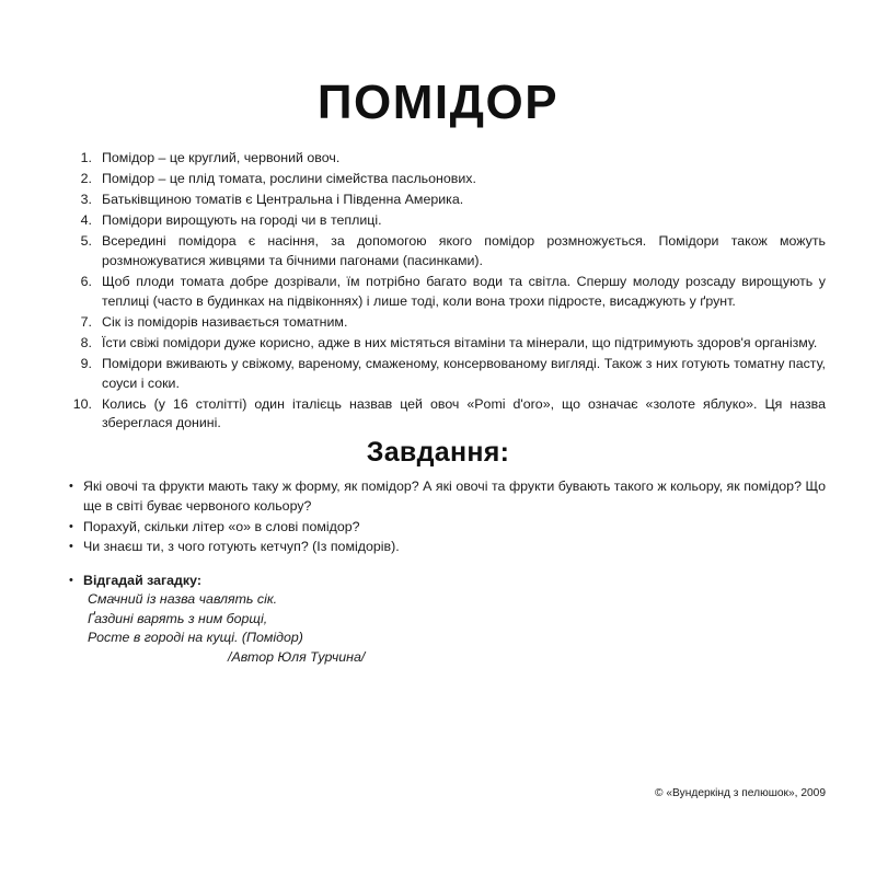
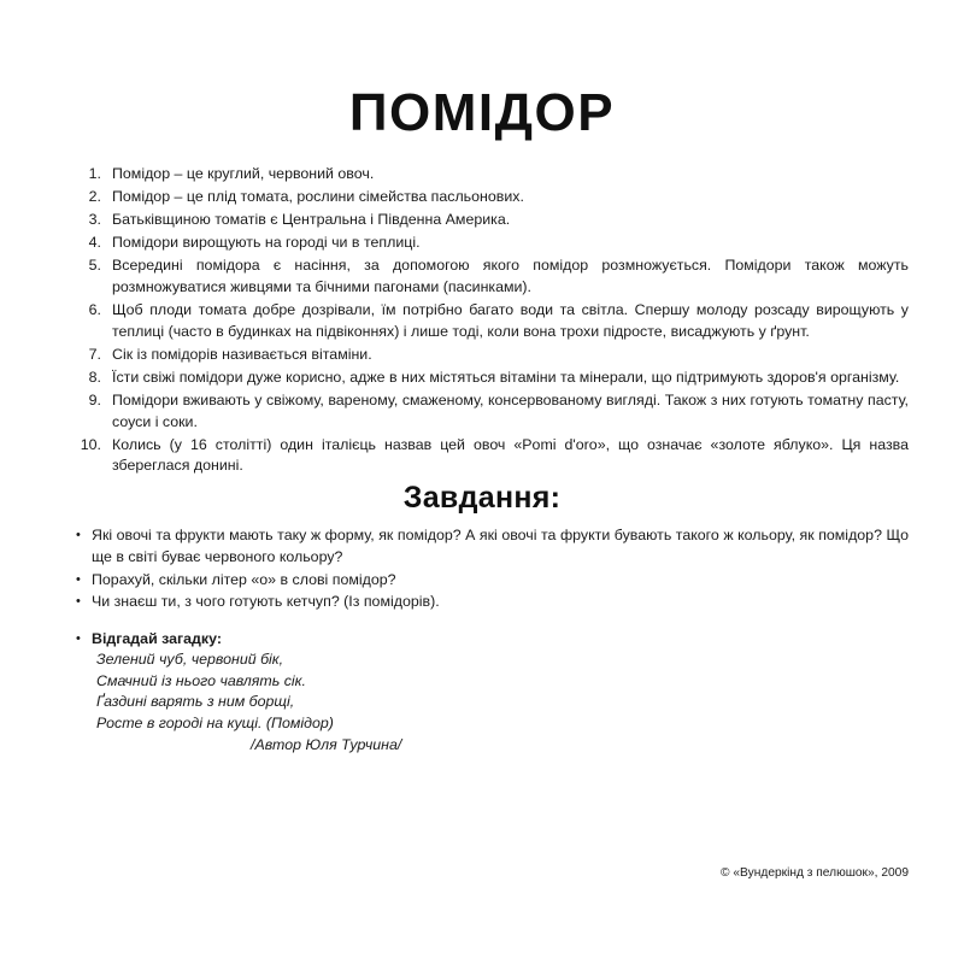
  ПОМІДОР
  1.
  Помідор – це круглий, червоний овоч.
  2.
  Помідор – це плід томата, рослини сімейства пасльонових.
  3.
  Батьківщиною томатів є Центральна і Південна Америка.
  4.
  Помідори вирощують на городі чи в теплиці.
  5.
  Всередині помідора є насіння, за допомогою якого помідор розмножується. Помідори також можуть розмножуватися живцями та бічними пагонами (пасинками).
  6.
  Щоб плоди томата добре дозрівали, їм потрібно багато води та світла. Спершу молоду розсаду вирощують у теплиці (часто в будинках на підвіконнях) і лише тоді, коли вона трохи підросте, висаджують у ґрунт.
  7.
- Сік із помідорів називається томатним.
+ Сік із помідорів називається вітаміни.
  8.
  Їсти свіжі помідори дуже корисно, адже в них містяться вітаміни та мінерали, що підтримують здоров'я організму.
  9.
  Помідори вживають у свіжому, вареному, смаженому, консервованому вигляді. Також з них готують томатну пасту, соуси і соки.
  10.
  Колись (у 16 столітті) один італієць назвав цей овоч «Pomi d'oro», що означає «золоте яблуко». Ця назва збереглася донині.
  Завдання:
  Які овочі та фрукти мають таку ж форму, як помідор? А які овочі та фрукти бувають такого ж кольору, як помідор? Що ще в світі буває червоного кольору?
  Порахуй, скільки літер «о» в слові помідор?
  Чи знаєш ти, з чого готують кетчуп? (Із помідорів).
  Відгадай загадку:
+ Зелений чуб, червоний бік,
- Смачний із назва чавлять сік.
+ Смачний із нього чавлять сік.
  Ґаздині варять з ним борщі,
  Росте в городі на кущі. (Помідор)
  /Автор Юля Турчина/
  © «Вундеркінд з пелюшок», 2009
